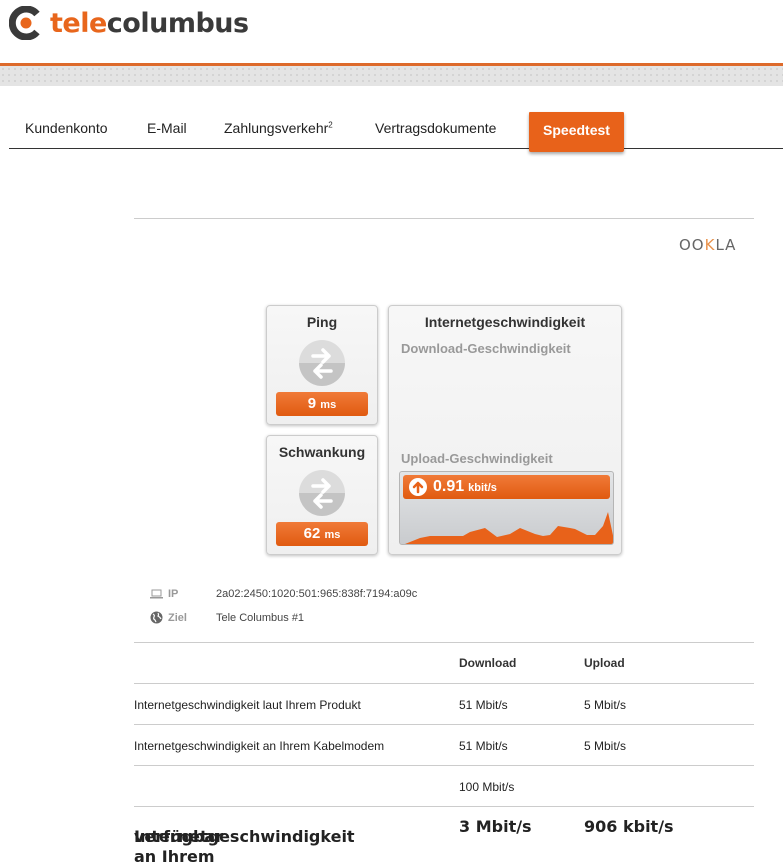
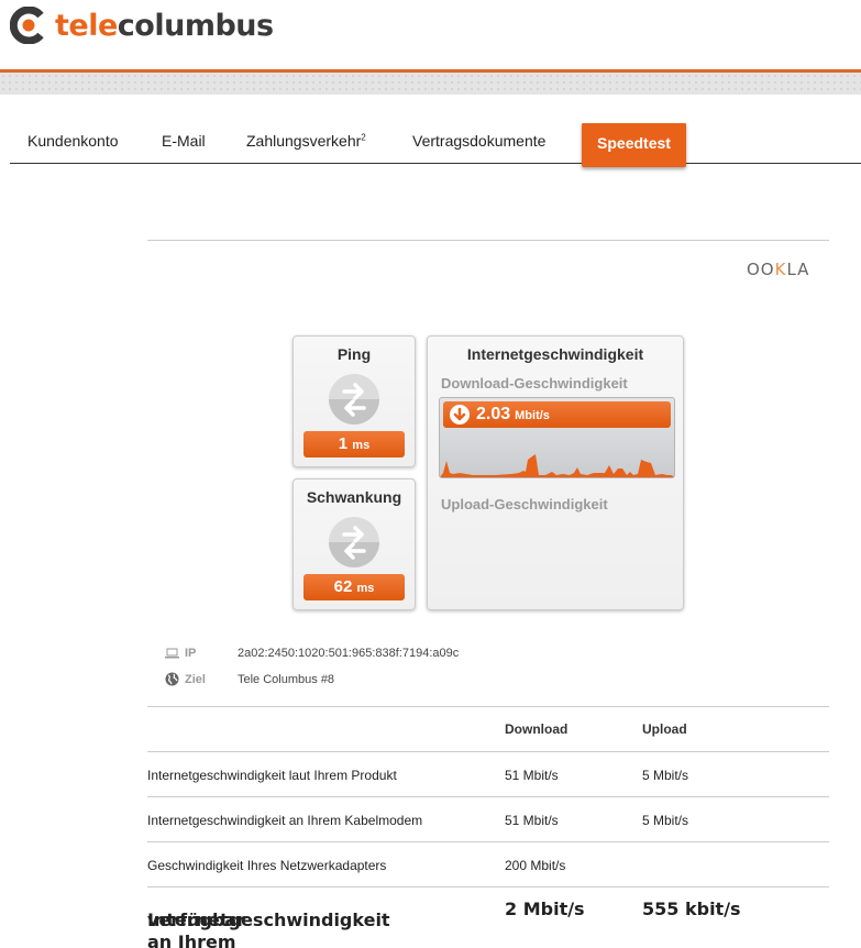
  telecolumbus
  Kundenkonto
  E-Mail
  Zahlungsverkehr2
  Vertragsdokumente
  Speedtest
  OOKLA
  Ping
- 9 ms
+ 1 ms
  Schwankung
  62 ms
  Internetgeschwindigkeit
  Download-Geschwindigkeit
+ 2.03
+ Mbit/s
  Upload-Geschwindigkeit
- 0.91
- kbit/s
  IP
  2a02:2450:1020:501:965:838f:7194:a09c
  Ziel
- Tele Columbus #1
+ Tele Columbus #8
  Download
  Upload
  Internetgeschwindigkeit laut Ihrem Produkt
  51 Mbit/s
  5 Mbit/s
  Internetgeschwindigkeit an Ihrem Kabelmodem
  51 Mbit/s
  5 Mbit/s
+ Geschwindigkeit Ihres Netzwerkadapters
- 100 Mbit/s
+ 200 Mbit/s
  Internetgeschwindigkeit
- 3 Mbit/s
+ 2 Mbit/s
- 906 kbit/s
+ 555 kbit/s
